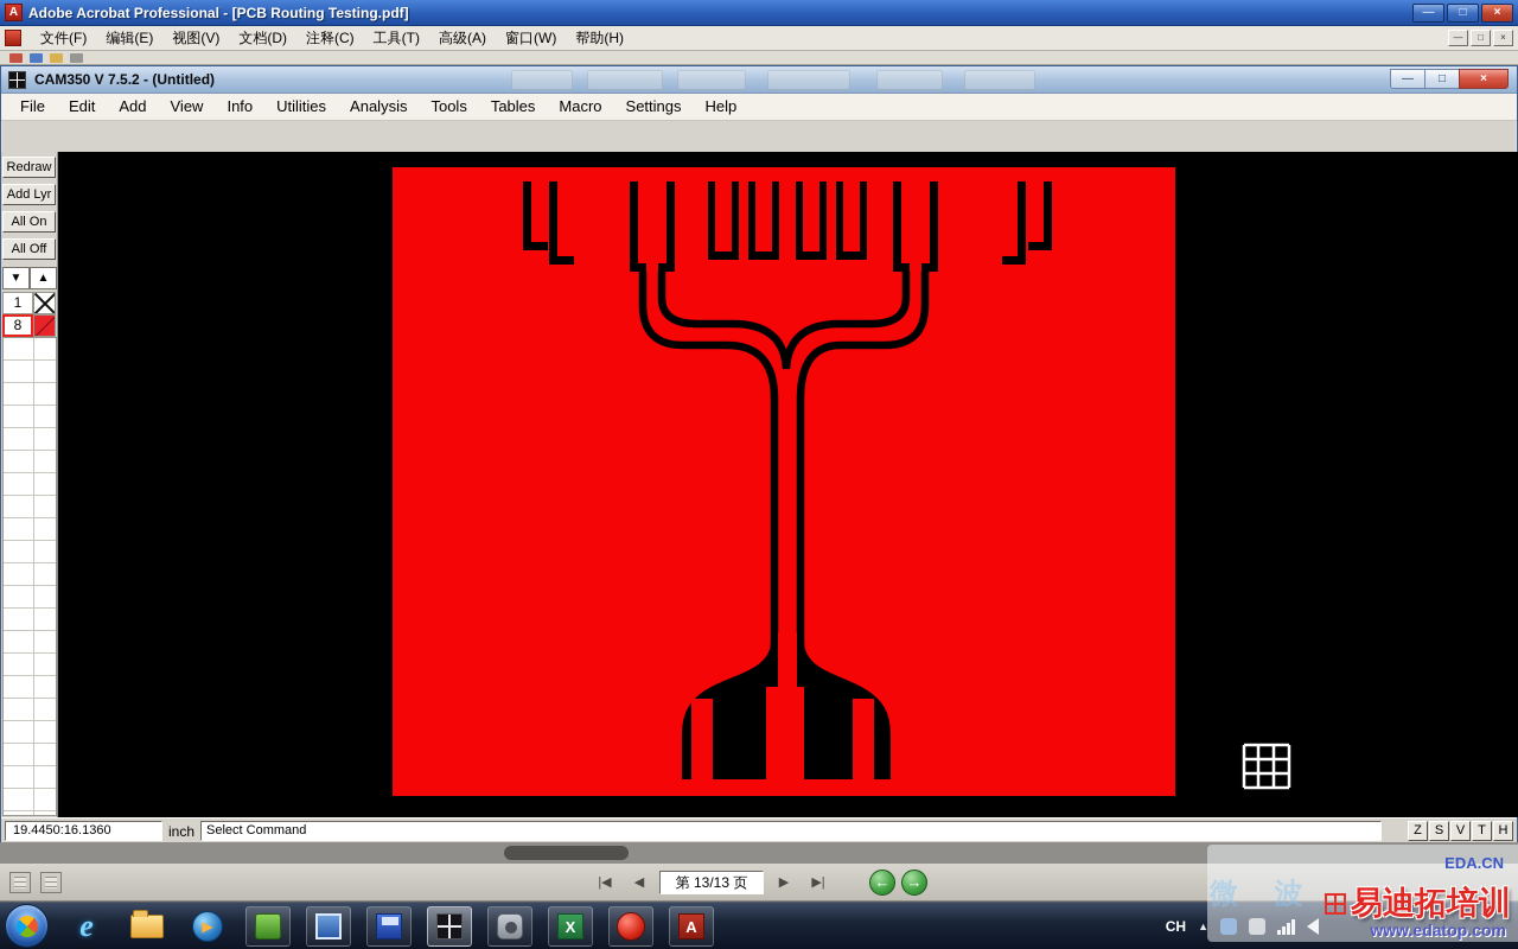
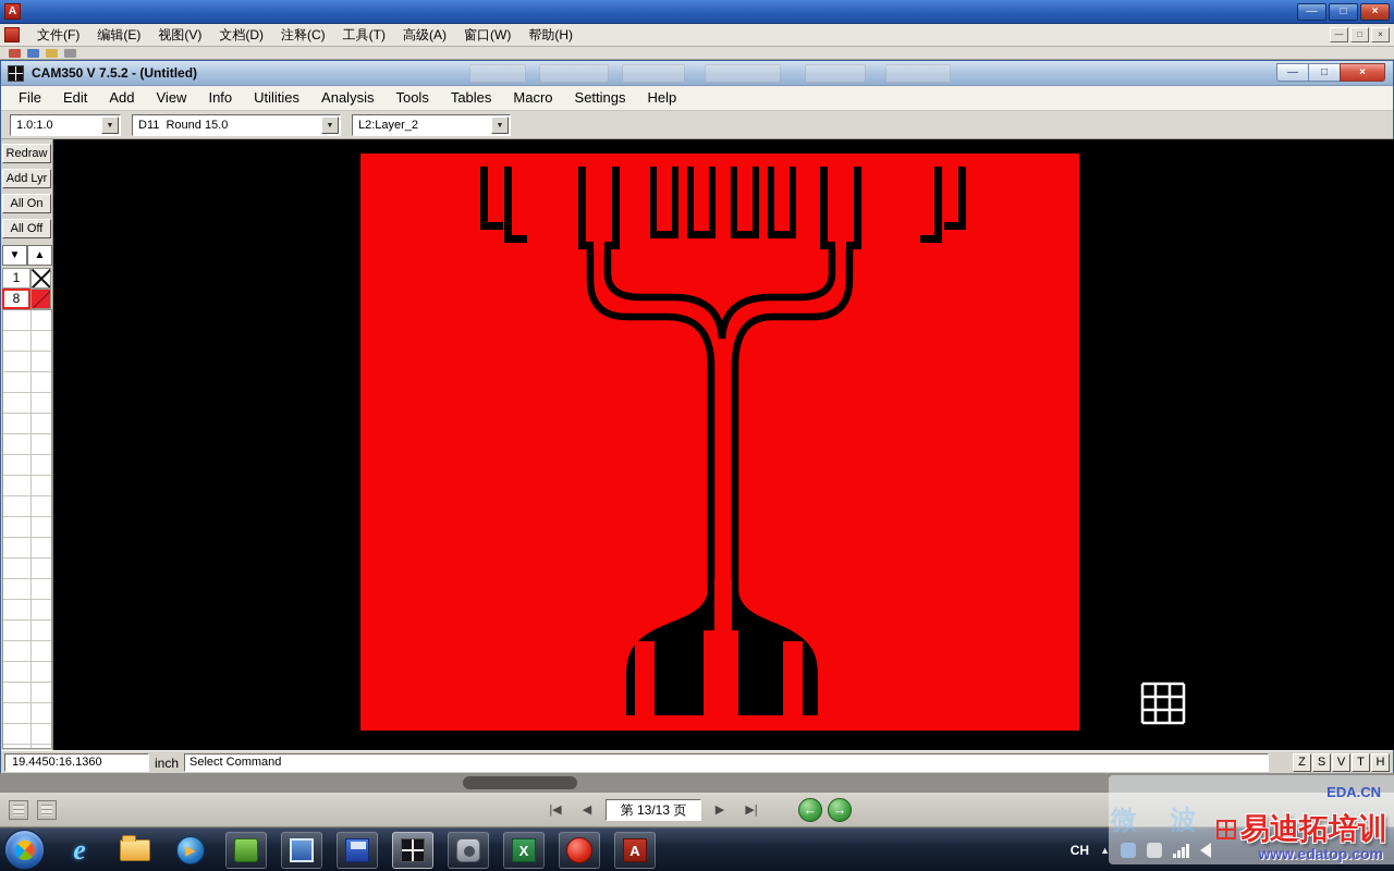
  A
- Adobe Acrobat Professional - [PCB Routing Testing.pdf]
  —
  □
  ×
  文件(F)
  编辑(E)
  视图(V)
  文档(D)
  注释(C)
  工具(T)
  高级(A)
  窗口(W)
  帮助(H)
  —
  □
  ×
  CAM350 V 7.5.2 - (Untitled)
  —
  □
  ×
  File
  Edit
  Add
  View
  Info
  Utilities
  Analysis
  Tools
  Tables
  Macro
  Settings
  Help
+ 1.0:1.0
+ D11 Round 15.0
+ L2:Layer_2
  Redraw
  Add Lyr
  All On
  All Off
  ▼
  ▲
  1
  8
  19.4450:16.1360
  inch
  Select Command
  Z
  S
  V
  T
  H
  |◀
  ◀
  第 13/13 页
  ▶
  ▶|
  ←
  →
  e
  ▶
  X
  A
  CH
  ▲
  EDA.CN
  微 波
  易迪拓培训
  www.edatop.com
